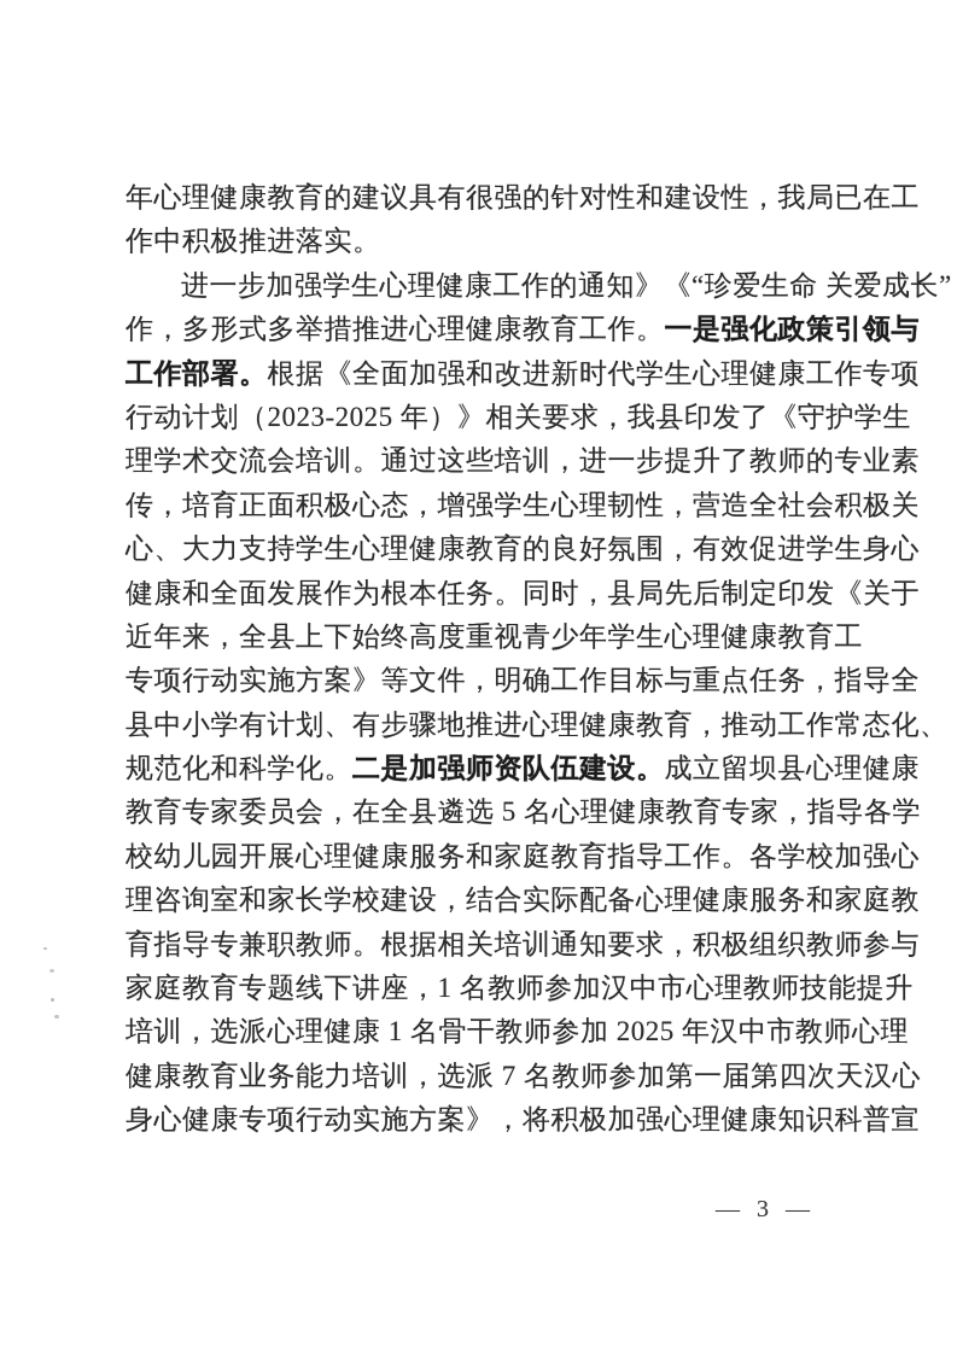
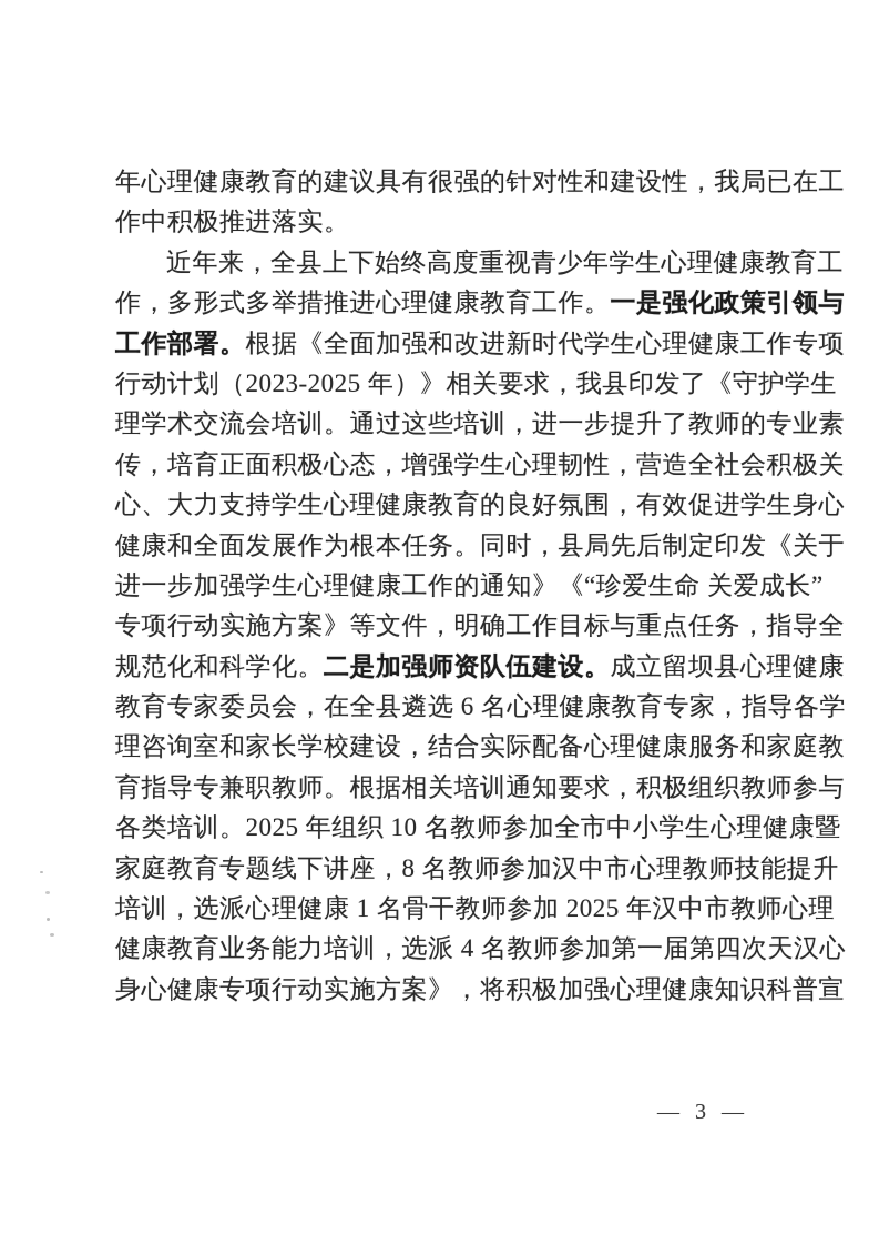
  年心理健康教育的建议具有很强的针对性和建设性，我局已在工
  作中积极推进落实。
- 进一步加强学生心理健康工作的通知》《“珍爱生命 关爱成长”
+ 近年来，全县上下始终高度重视青少年学生心理健康教育工
  作，多形式多举措推进心理健康教育工作。一是强化政策引领与
  工作部署。根据《全面加强和改进新时代学生心理健康工作专项
  行动计划（2023-2025 年）》相关要求，我县印发了《守护学生
  理学术交流会培训。通过这些培训，进一步提升了教师的专业素
  传，培育正面积极心态，增强学生心理韧性，营造全社会积极关
  心、大力支持学生心理健康教育的良好氛围，有效促进学生身心
  健康和全面发展作为根本任务。同时，县局先后制定印发《关于
- 近年来，全县上下始终高度重视青少年学生心理健康教育工
+ 进一步加强学生心理健康工作的通知》《“珍爱生命 关爱成长”
  专项行动实施方案》等文件，明确工作目标与重点任务，指导全
- 县中小学有计划、有步骤地推进心理健康教育，推动工作常态化、
  规范化和科学化。二是加强师资队伍建设。成立留坝县心理健康
- 教育专家委员会，在全县遴选 5 名心理健康教育专家，指导各学
+ 教育专家委员会，在全县遴选 6 名心理健康教育专家，指导各学
- 校幼儿园开展心理健康服务和家庭教育指导工作。各学校加强心
  理咨询室和家长学校建设，结合实际配备心理健康服务和家庭教
  育指导专兼职教师。根据相关培训通知要求，积极组织教师参与
+ 各类培训。2025 年组织 10 名教师参加全市中小学生心理健康暨
- 家庭教育专题线下讲座，1 名教师参加汉中市心理教师技能提升
+ 家庭教育专题线下讲座，8 名教师参加汉中市心理教师技能提升
  培训，选派心理健康 1 名骨干教师参加 2025 年汉中市教师心理
- 健康教育业务能力培训，选派 7 名教师参加第一届第四次天汉心
+ 健康教育业务能力培训，选派 4 名教师参加第一届第四次天汉心
  身心健康专项行动实施方案》，将积极加强心理健康知识科普宣
  — 3 —
